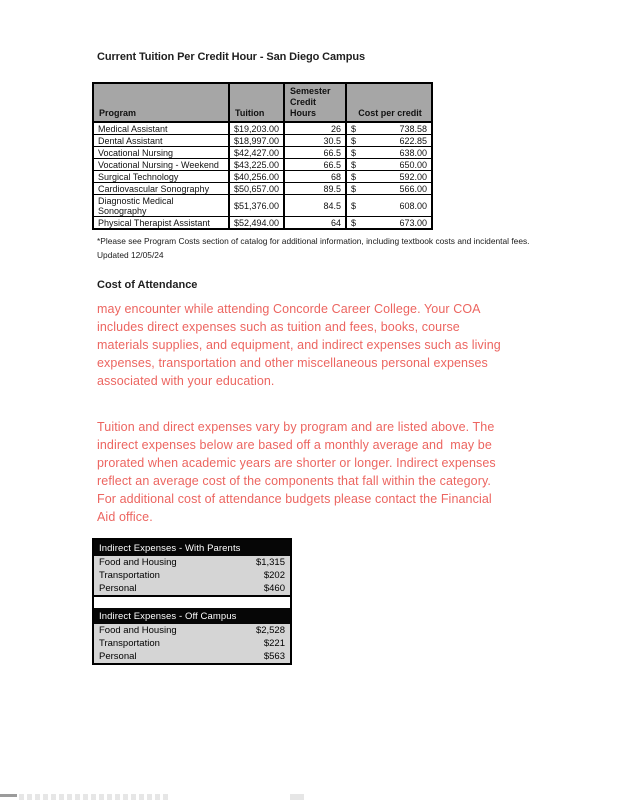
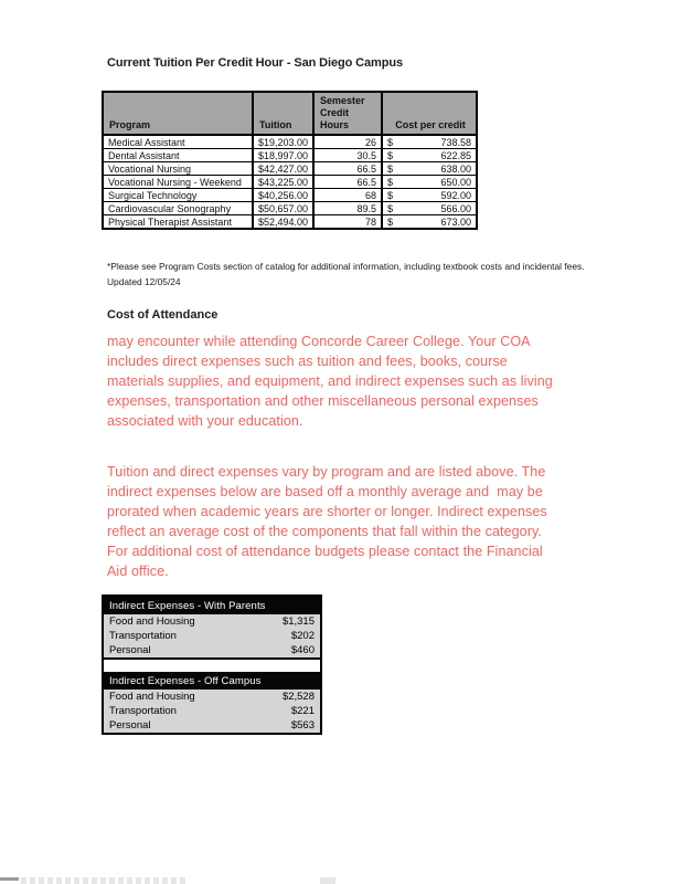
  Current Tuition Per Credit Hour - San Diego Campus
  Program	Tuition	Semester Credit Hours	Cost per credit
  Medical Assistant	$19,203.00	26	$ 738.58
  Dental Assistant	$18,997.00	30.5	$ 622.85
  Vocational Nursing	$42,427.00	66.5	$ 638.00
  Vocational Nursing - Weekend	$43,225.00	66.5	$ 650.00
  Surgical Technology	$40,256.00	68	$ 592.00
  Cardiovascular Sonography	$50,657.00	89.5	$ 566.00
- Diagnostic Medical Sonography	$51,376.00	84.5	$ 608.00
- Physical Therapist Assistant	$52,494.00	64	$ 673.00
+ Physical Therapist Assistant	$52,494.00	78	$ 673.00
  *Please see Program Costs section of catalog for additional information, including textbook costs and incidental fees.
  Updated 12/05/24
  Cost of Attendance
  may encounter while attending Concorde Career College. Your COA
  includes direct expenses such as tuition and fees, books, course
  materials supplies, and equipment, and indirect expenses such as living
  expenses, transportation and other miscellaneous personal expenses
  associated with your education.
  Tuition and direct expenses vary by program and are listed above. The
  indirect expenses below are based off a monthly average and may be
  prorated when academic years are shorter or longer. Indirect expenses
  reflect an average cost of the components that fall within the category.
  For additional cost of attendance budgets please contact the Financial
  Aid office.
  Indirect Expenses - With Parents
  Food and Housing
  $1,315
  Transportation
  $202
  Personal
  $460
  Indirect Expenses - Off Campus
  Food and Housing
  $2,528
  Transportation
  $221
  Personal
  $563
